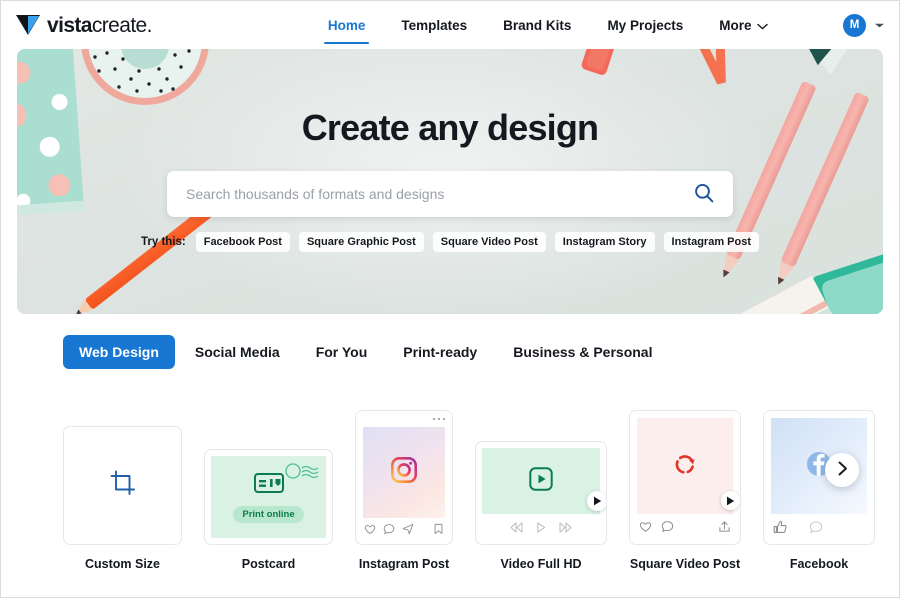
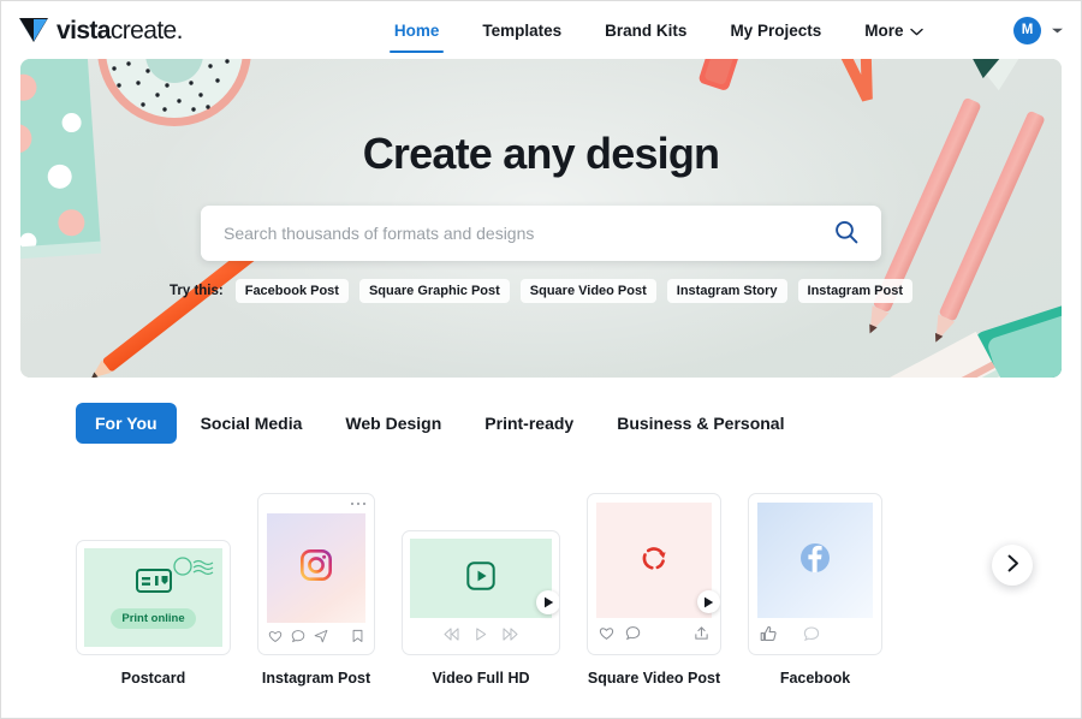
  vistacreate.
  Home
  Templates
  Brand Kits
  My Projects
  More
  M
  Create any design
  Search thousands of formats and designs
  Try this:
  Facebook Post
  Square Graphic Post
  Square Video Post
  Instagram Story
  Instagram Post
- Web Design
+ For You
  Social Media
- For You
+ Web Design
  Print-ready
  Business & Personal
- Custom Size
  Print online
  Postcard
  Instagram Post
  Video Full HD
  Square Video Post
  Facebook
